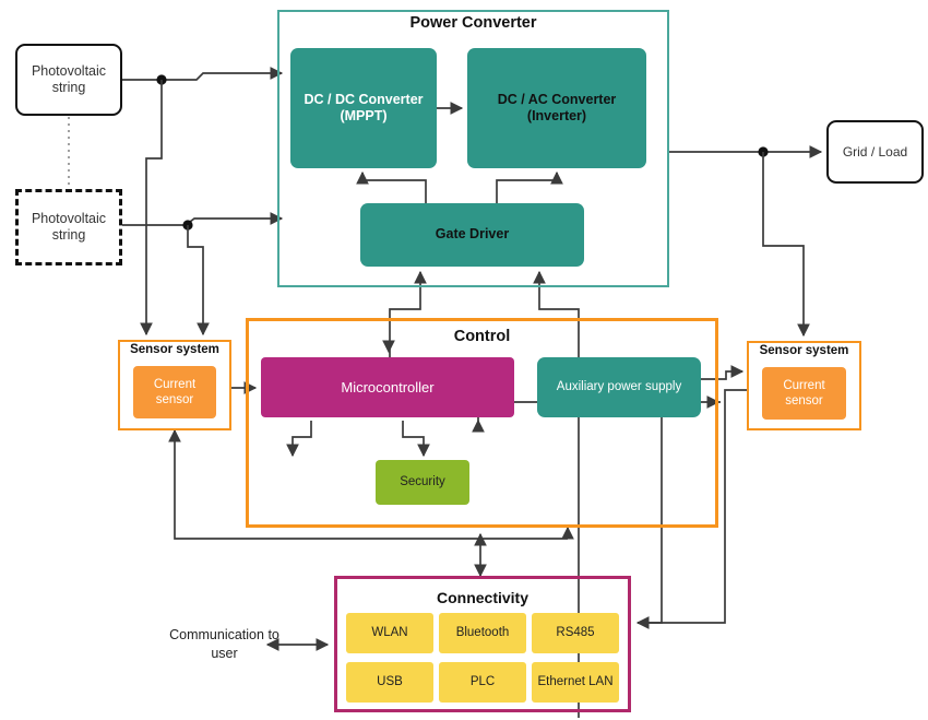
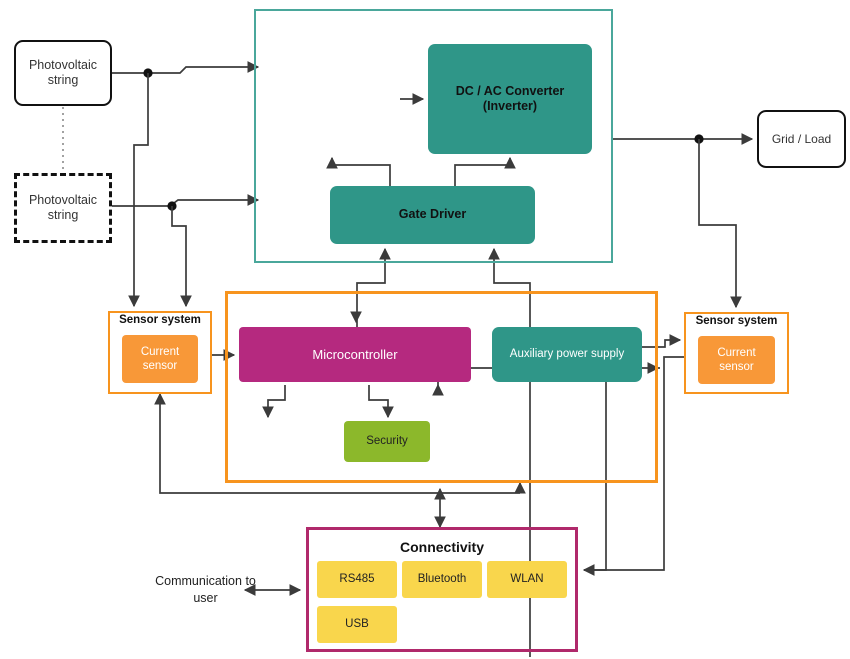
- Power Converter
- Control
  Connectivity
  Sensor system
  Sensor system
  Photovoltaic
  string
  Photovoltaic
  string
- DC / DC Converter
- (MPPT)
  DC / AC Converter
  (Inverter)
  Gate Driver
  Microcontroller
  Auxiliary power supply
  Security
  Current
  sensor
  Current
  sensor
  Grid / Load
- WLAN
+ RS485
  Bluetooth
- RS485
+ WLAN
  USB
- PLC
- Ethernet LAN
  Communication to
  user
